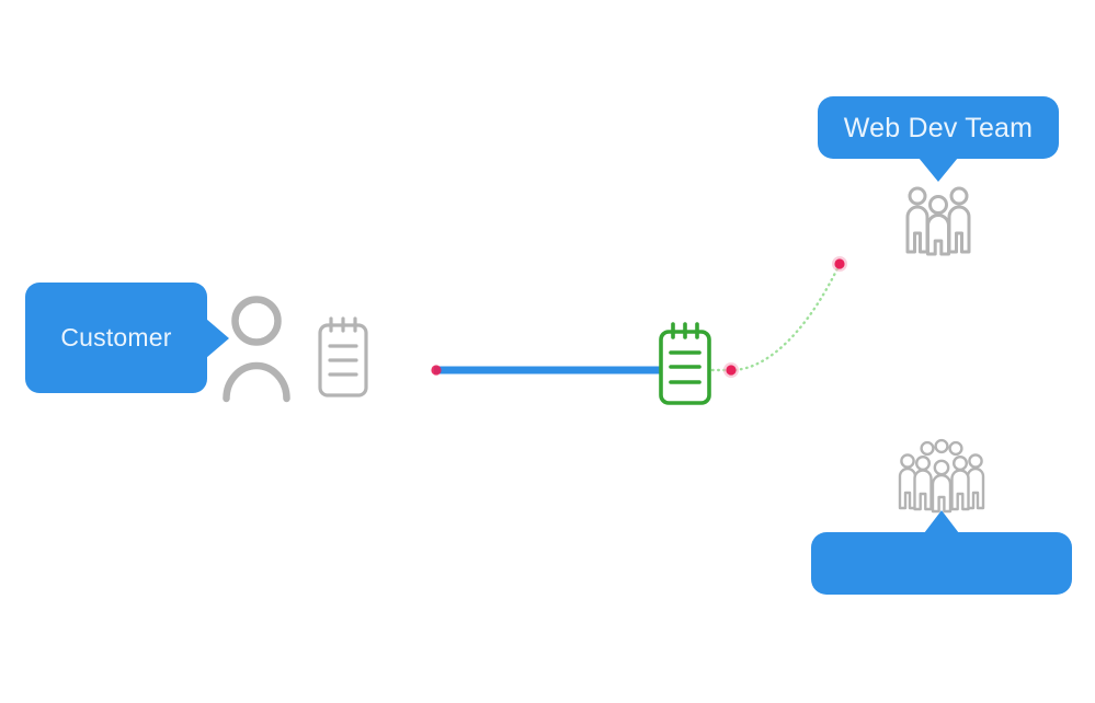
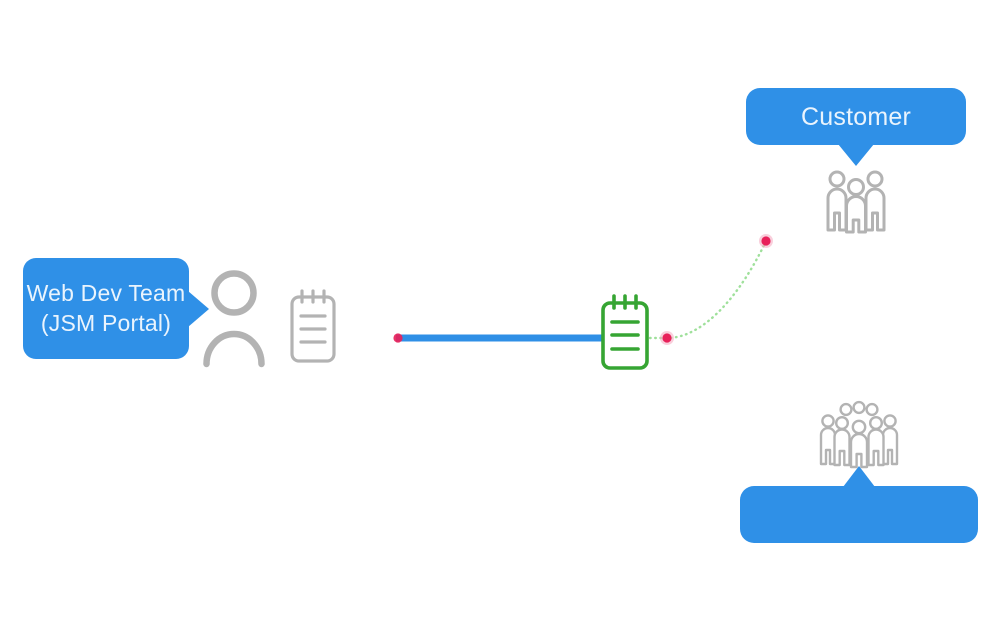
- Customer
+ Web Dev Team
+ (JSM Portal)
- Web Dev Team
+ Customer
